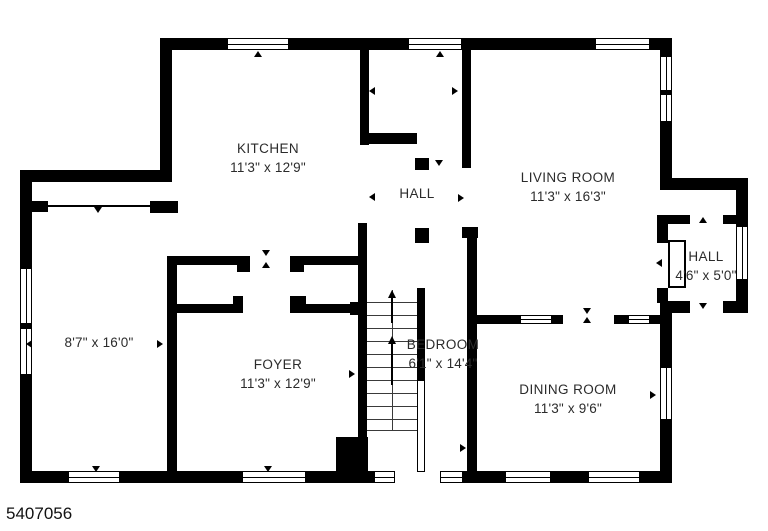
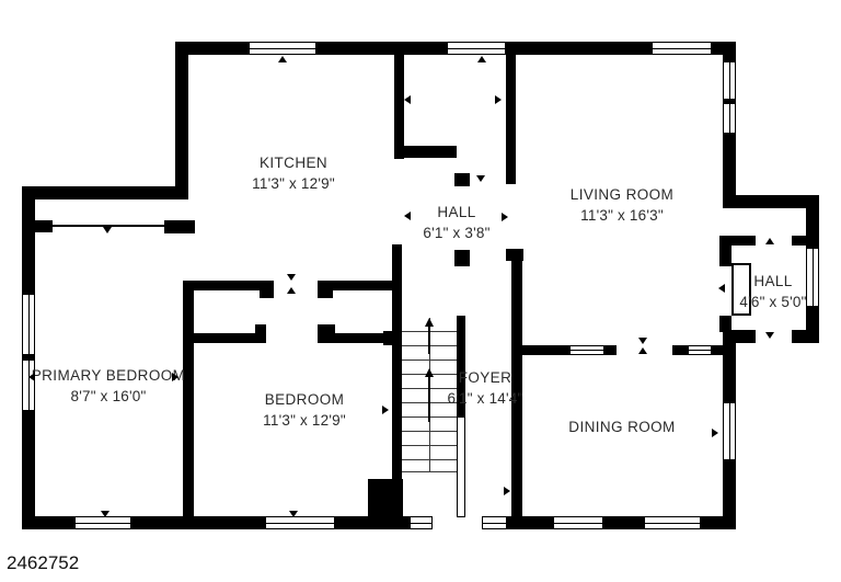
  KITCHEN
  11'3" x 12'9"
  HALL
+ 6'1" x 3'8"
  LIVING ROOM
  11'3" x 16'3"
  HALL
  4'6" x 5'0"
+ PRIMARY BEDROOM
  8'7" x 16'0"
- FOYER
+ BEDROOM
  11'3" x 12'9"
- BEDROOM
+ FOYER
  6'1" x 14'4"
  DINING ROOM
- 11'3" x 9'6"
- 5407056
+ 2462752
